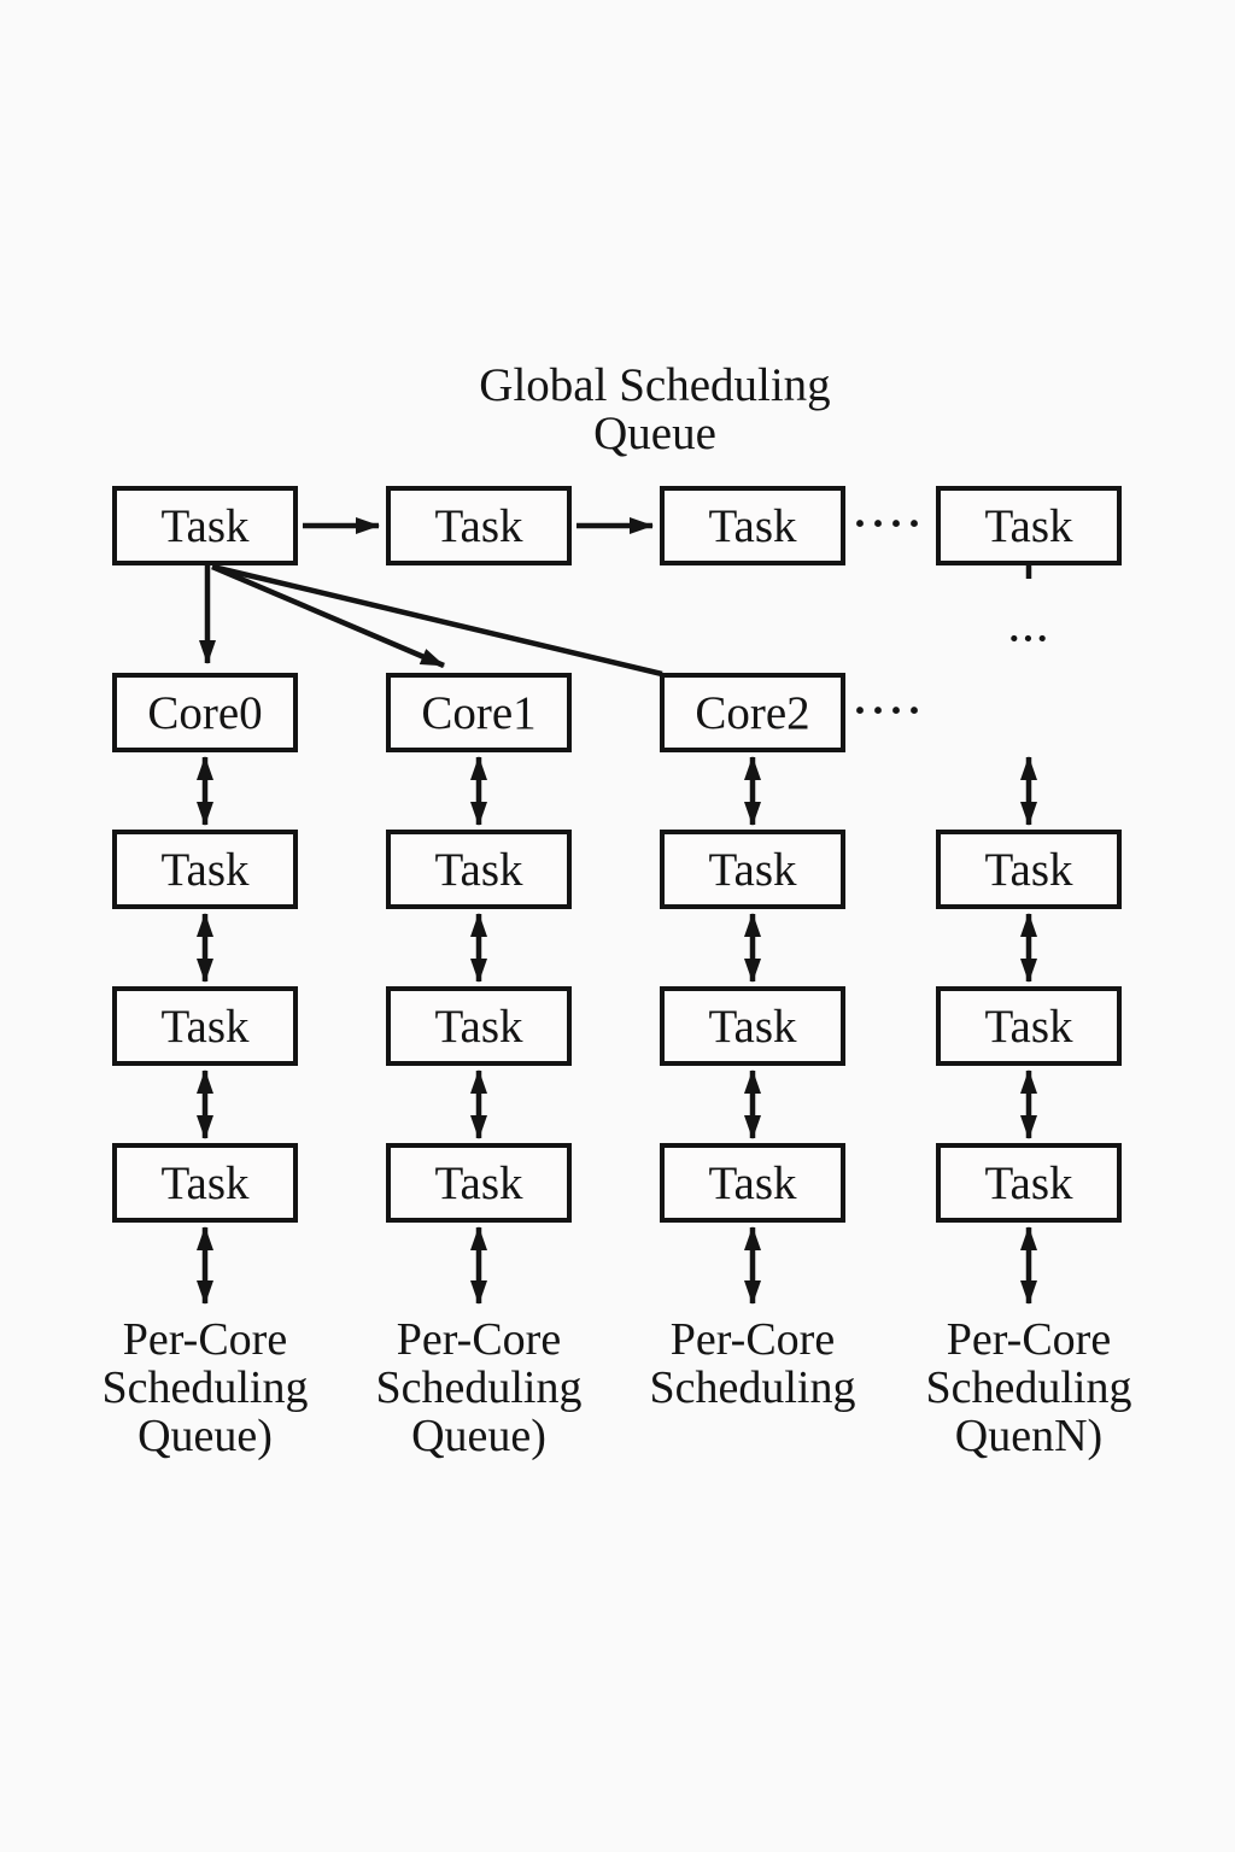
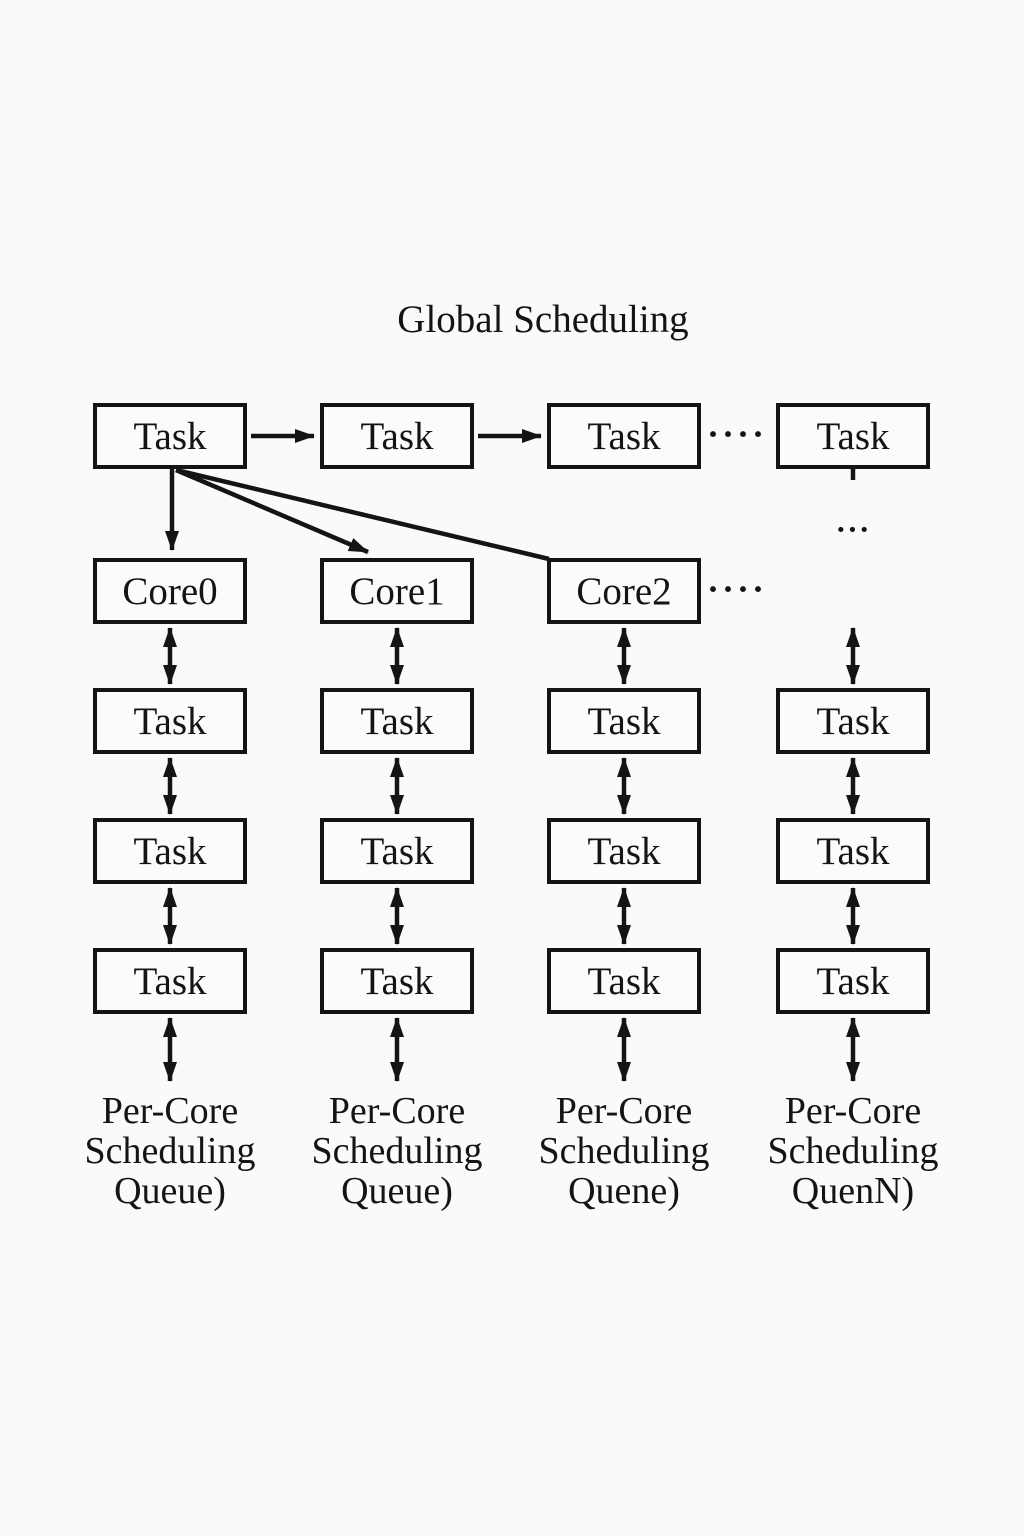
  Global Scheduling
- Queue
  Task
  Task
  Task
  Task
  ····
  Core0
  Core1
  Core2
  ····
  ···
  Task
  Task
  Task
  Task
  Task
  Task
  Task
  Task
  Task
  Task
  Task
  Task
  Per-Core
  Scheduling
  Queue)
  Per-Core
  Scheduling
  Queue)
  Per-Core
  Scheduling
+ Quene)
  Per-Core
  Scheduling
  QuenN)
